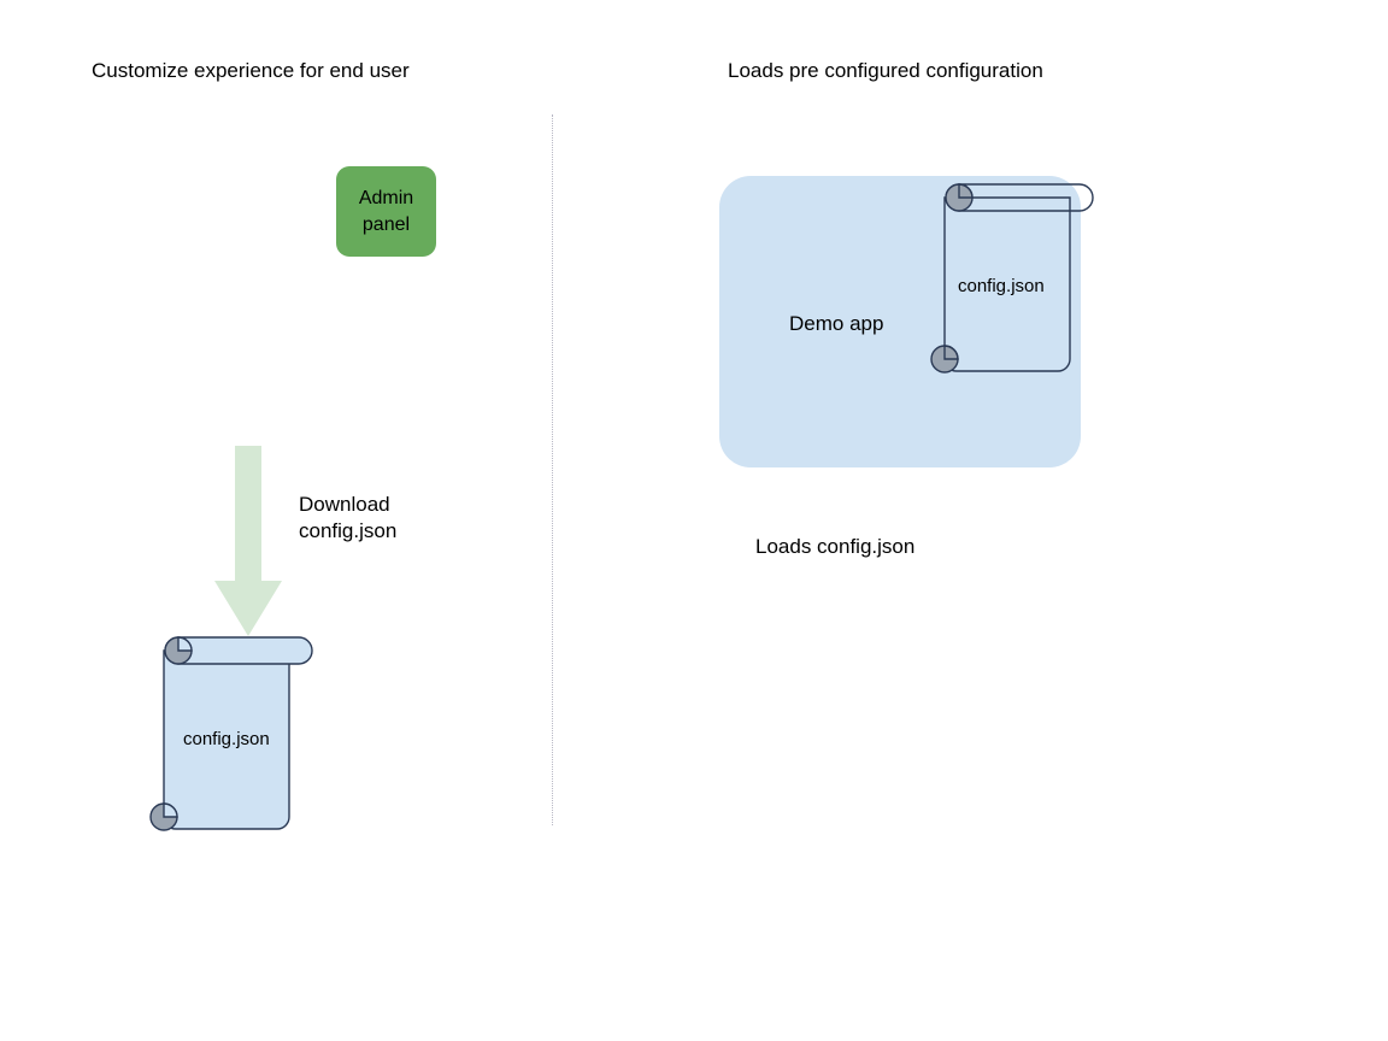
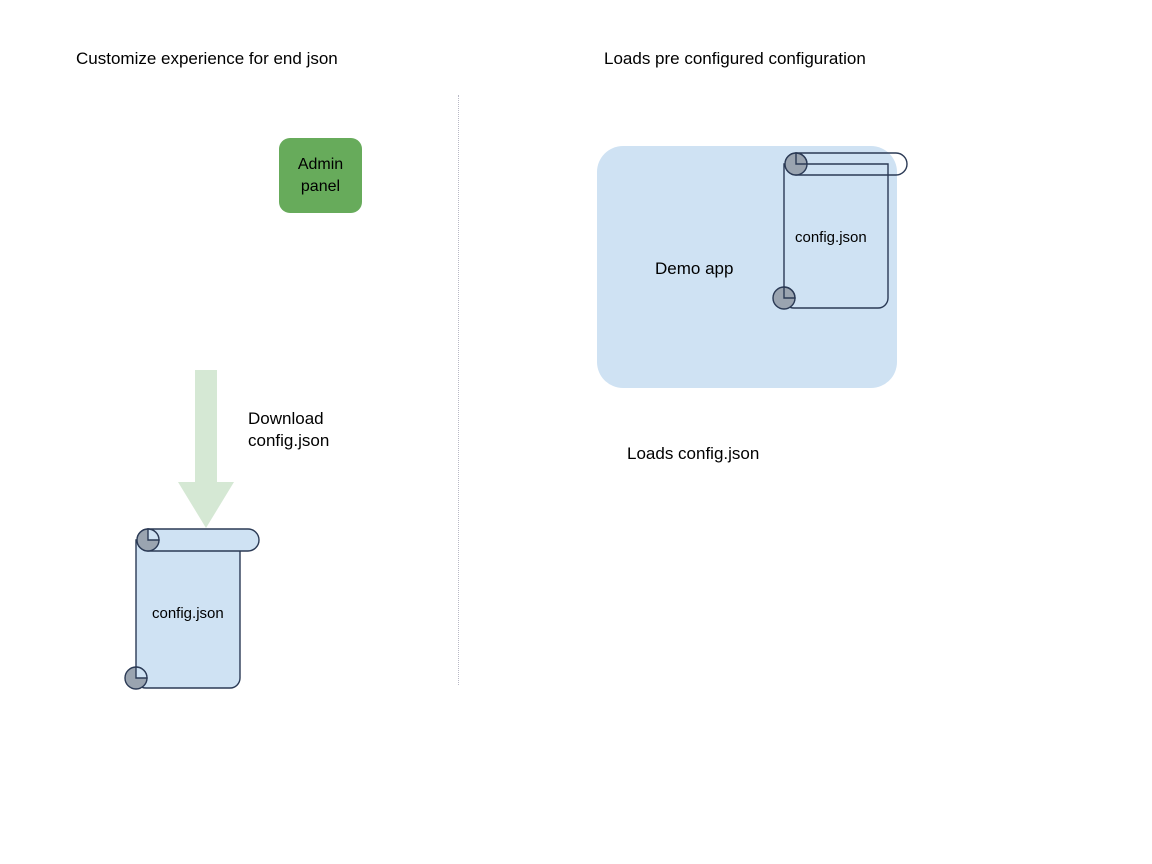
- Customize experience for end user
+ Customize experience for end json
  Loads pre configured configuration
  Admin
  panel
  Download
  config.json
  config.json
  Demo app
  config.json
  Loads config.json
